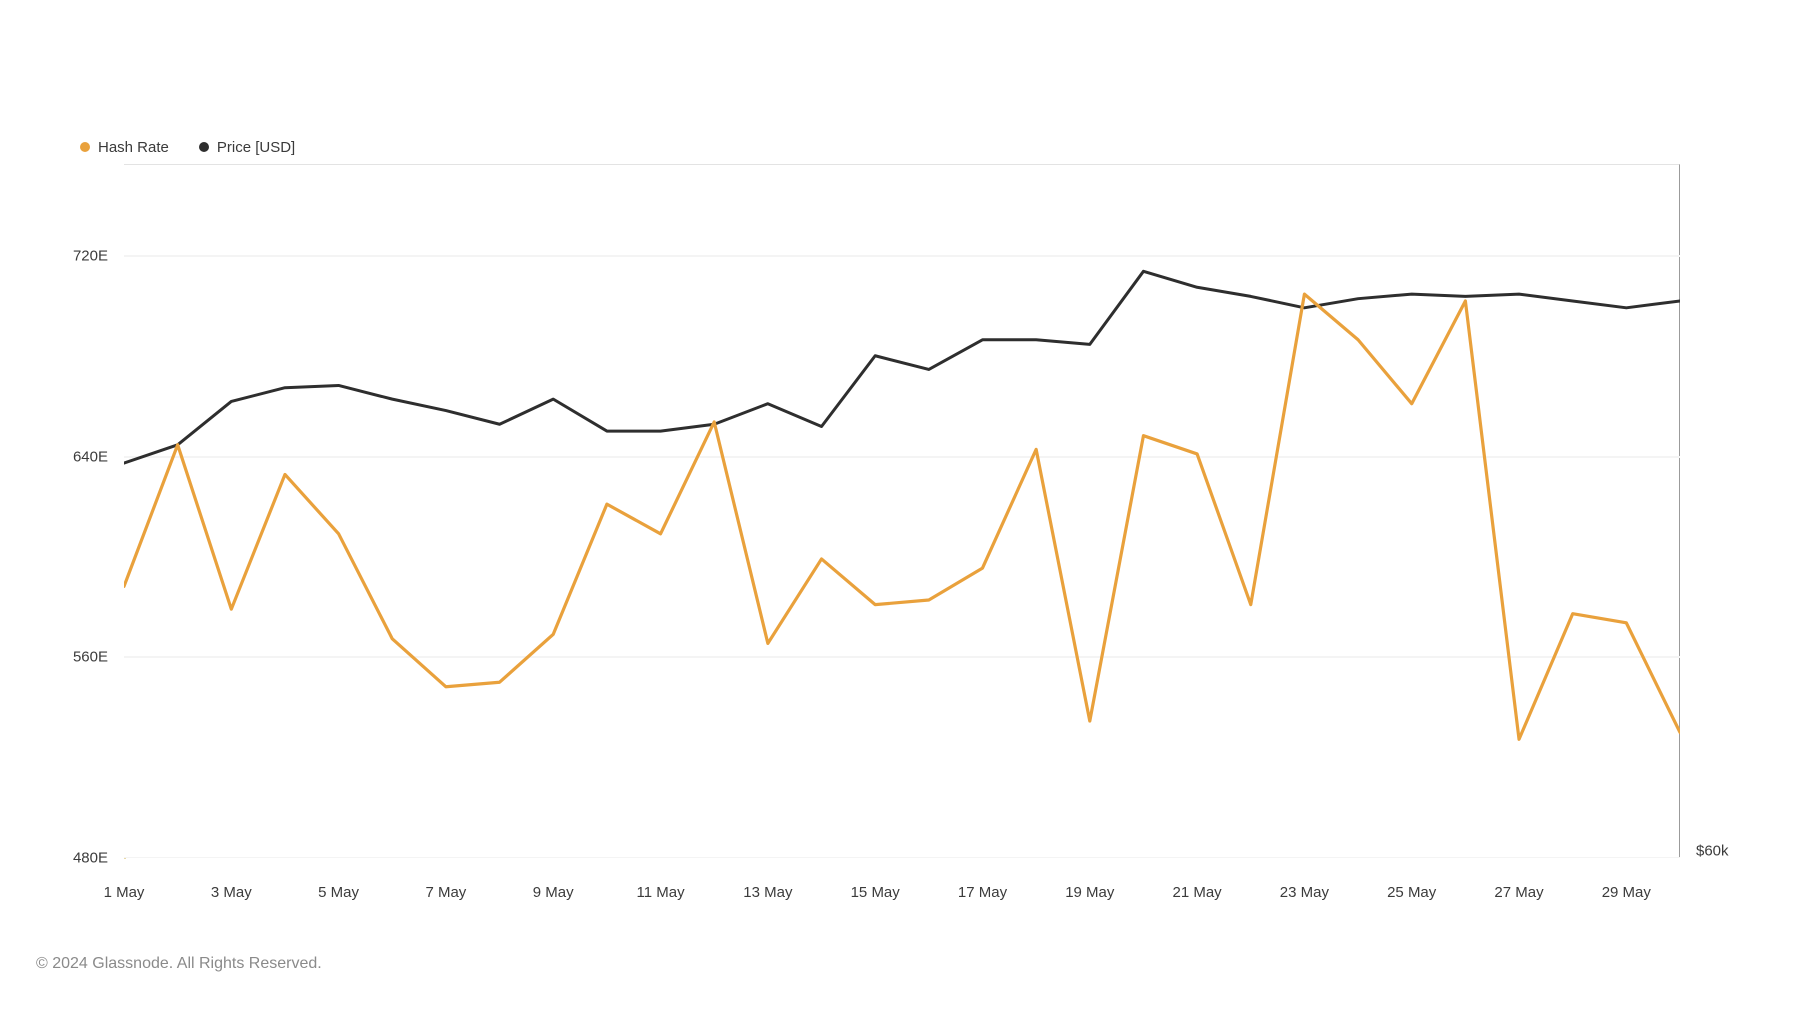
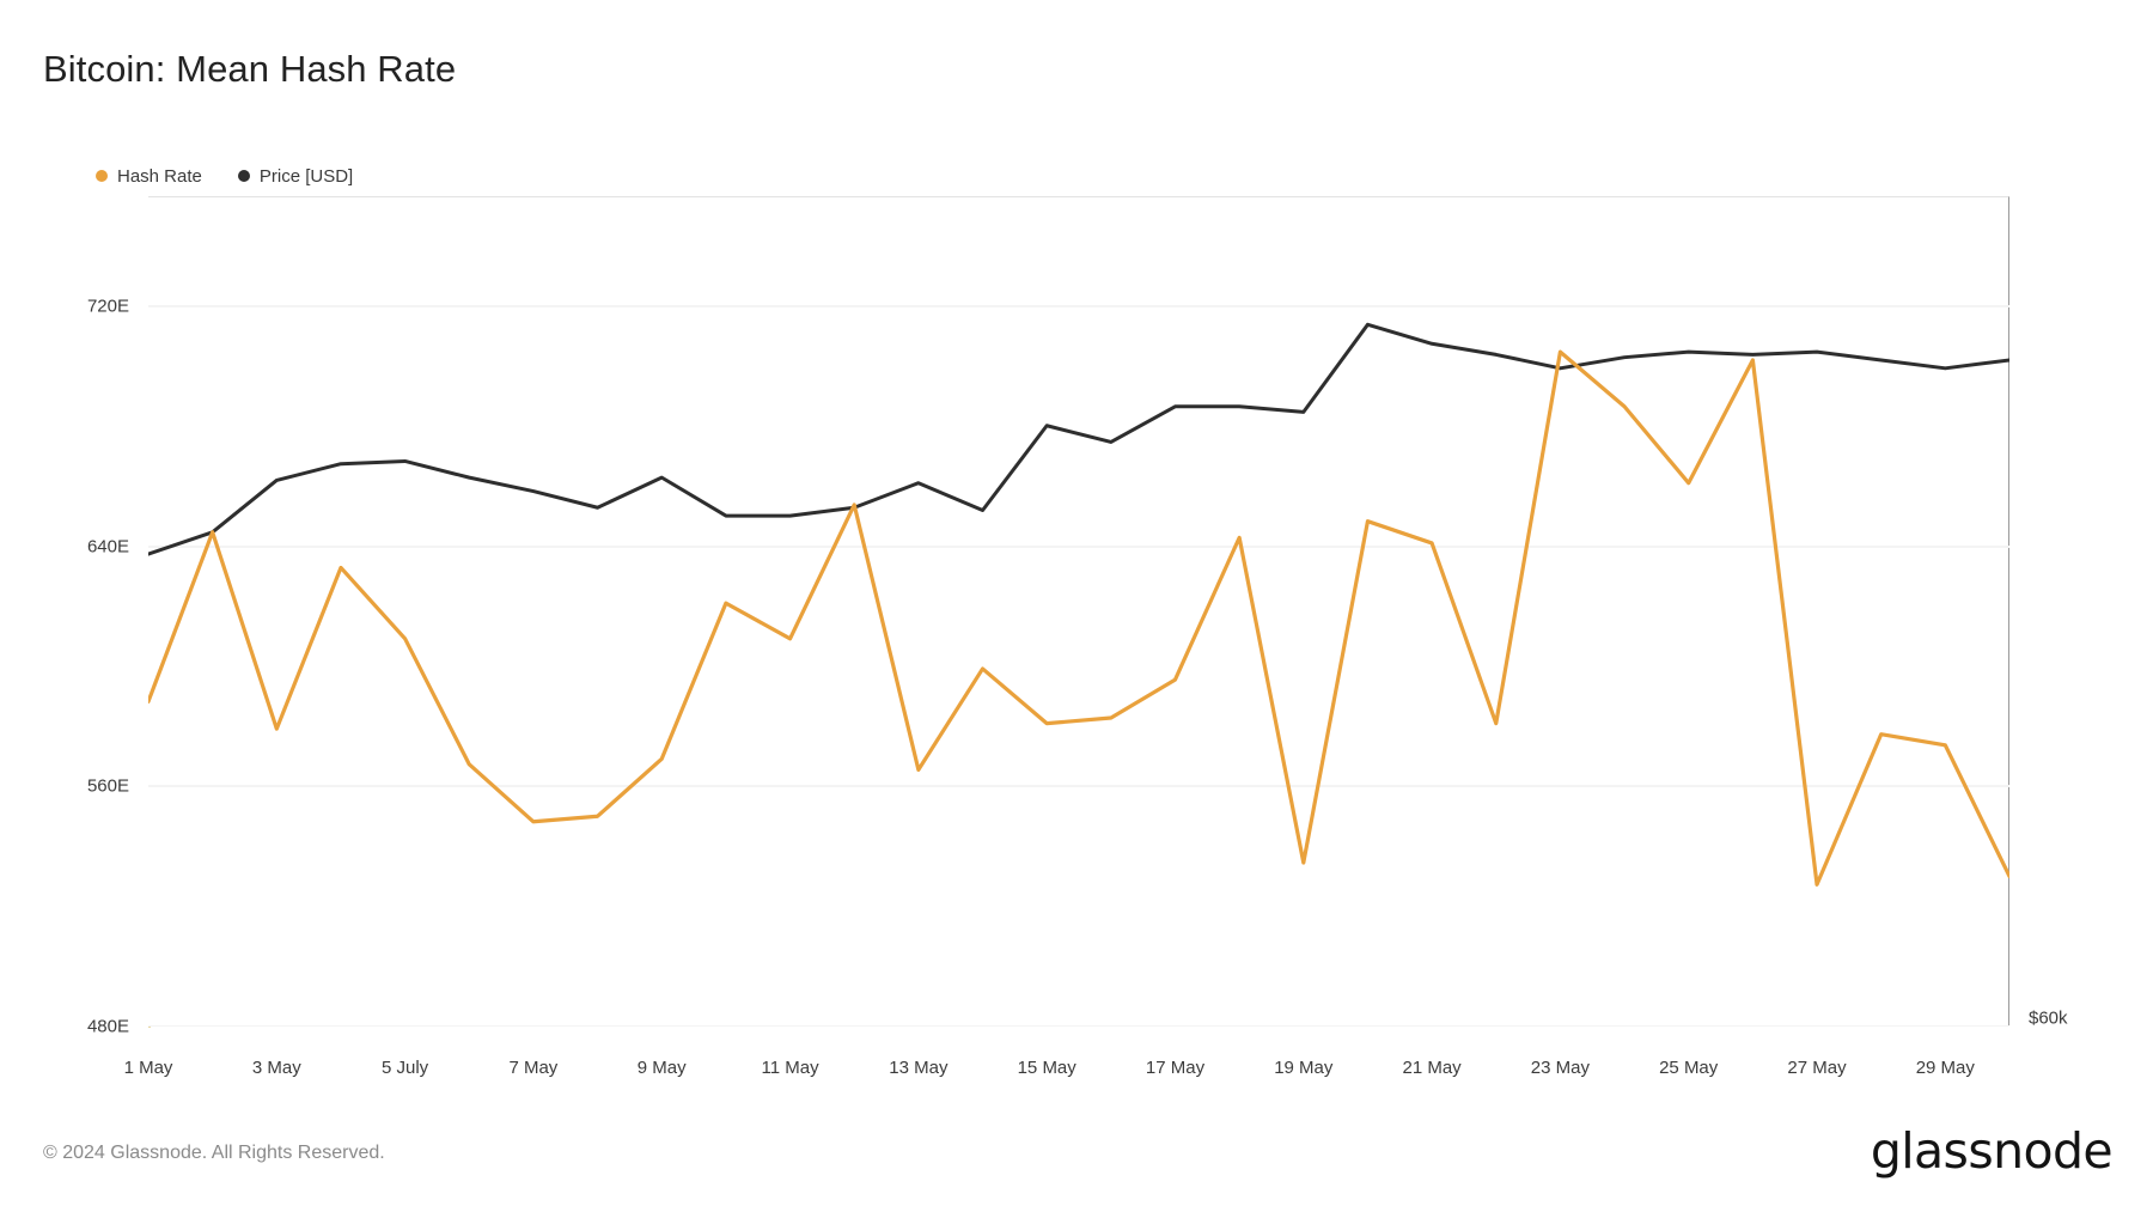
+ Bitcoin: Mean Hash Rate
  Hash Rate
  Price [USD]
  720E
  640E
  560E
  480E
  $60k
  1 May
  3 May
- 5 May
+ 5 July
  7 May
  9 May
  11 May
  13 May
  15 May
  17 May
  19 May
  21 May
  23 May
  25 May
  27 May
  29 May
  © 2024 Glassnode. All Rights Reserved.
+ glassnode
